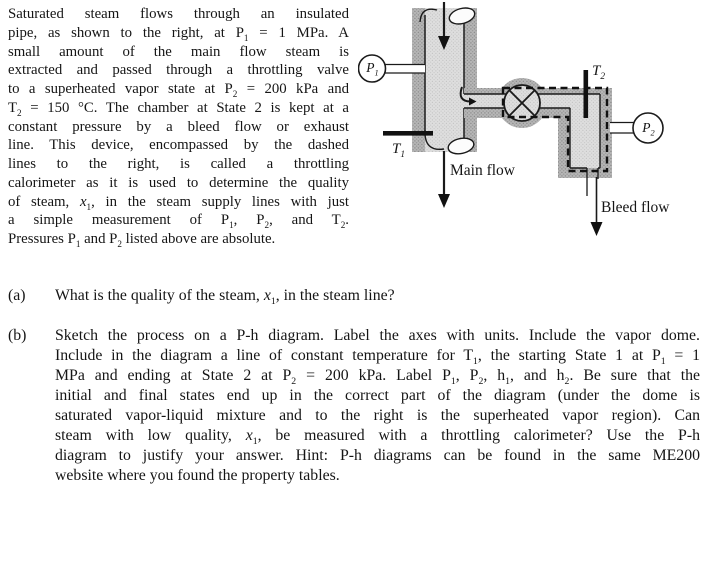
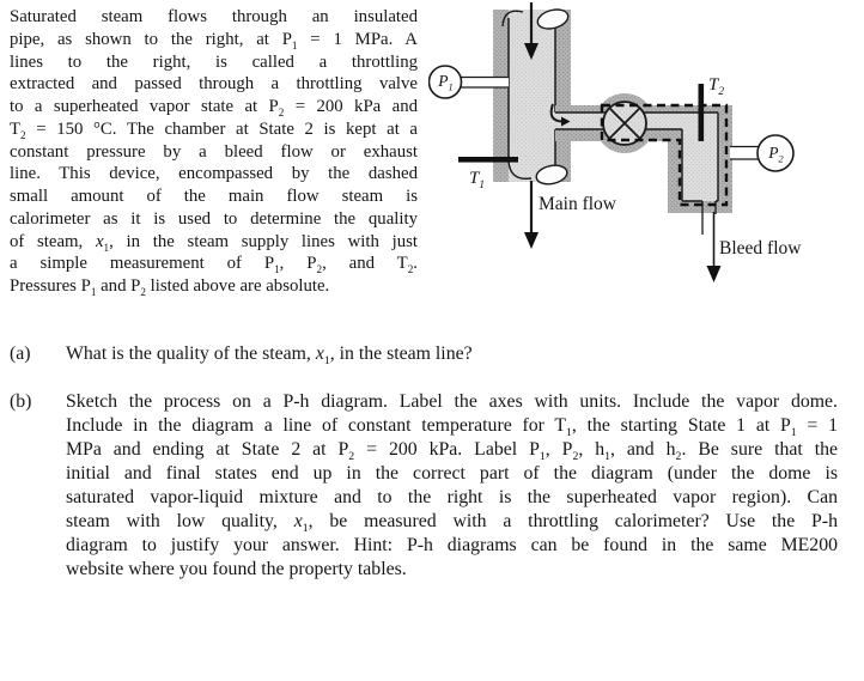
  Saturated steam flows through an insulated
  pipe, as shown to the right, at P1 = 1 MPa. A
- small amount of the main flow steam is
+ lines to the right, is called a throttling
  extracted and passed through a throttling valve
  to a superheated vapor state at P2 = 200 kPa and
  T2 = 150 °C. The chamber at State 2 is kept at a
  constant pressure by a bleed flow or exhaust
  line. This device, encompassed by the dashed
- lines to the right, is called a throttling
+ small amount of the main flow steam is
  calorimeter as it is used to determine the quality
  of steam, x1, in the steam supply lines with just
  a simple measurement of P1, P2, and T2.
  Pressures P1 and P2 listed above are absolute.
  P1
  T1
  T2
  P2
  Main flow
  Bleed flow
  (a)
  What is the quality of the steam, x1, in the steam line?
  (b)
  Sketch the process on a P-h diagram. Label the axes with units. Include the vapor dome.
  Include in the diagram a line of constant temperature for T1, the starting State 1 at P1 = 1
  MPa and ending at State 2 at P2 = 200 kPa. Label P1, P2, h1, and h2. Be sure that the
  initial and final states end up in the correct part of the diagram (under the dome is
  saturated vapor-liquid mixture and to the right is the superheated vapor region). Can
  steam with low quality, x1, be measured with a throttling calorimeter? Use the P-h
  diagram to justify your answer. Hint: P-h diagrams can be found in the same ME200
  website where you found the property tables.
